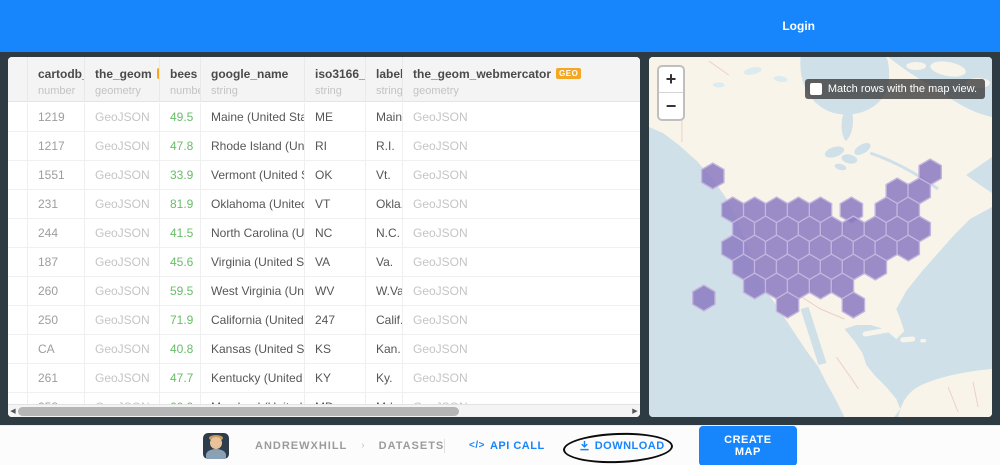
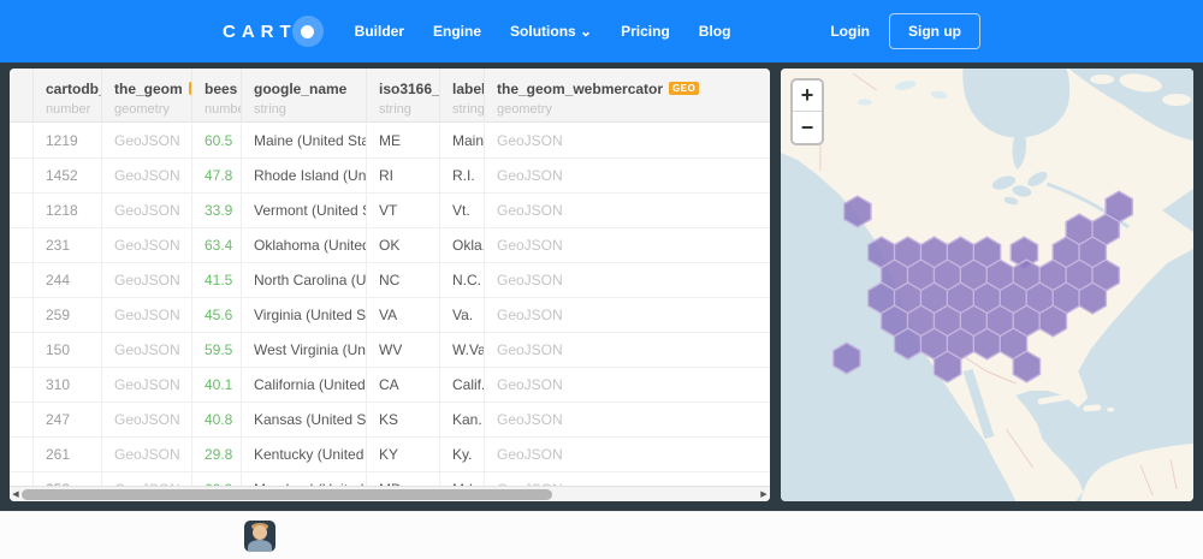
+ CART
+ Builder
+ Engine
+ Solutions ⌄
+ Pricing
+ Blog
  Login
+ Sign up
  cartodb
  number
  the_geom
  geometry
  bees
  google_name
  string
  iso3166_
  string
  label
  string
  the_geom_webmercator GEO
  geometry
  1219
  GeoJSON
- 49.5
+ 60.5
  Maine (United Sta
  ME
  Main
  GeoJSON
- 1217
+ 1452
  GeoJSON
  47.8
  RI
  R.I.
  GeoJSON
- 1551
+ 1218
  GeoJSON
  33.9
- OK
+ VT
  Vt.
  GeoJSON
  231
  GeoJSON
- 81.9
+ 63.4
- VT
+ OK
  Okla.
  GeoJSON
  244
  GeoJSON
  41.5
  NC
  N.C.
  GeoJSON
- 187
+ 259
  GeoJSON
  45.6
  Virginia (United S
  VA
  Va.
  GeoJSON
- 260
+ 150
  GeoJSON
  59.5
  WV
  W.Va
  GeoJSON
- 250
+ 310
  GeoJSON
- 71.9
+ 40.1
  California (United
- 247
+ CA
  Calif.
  GeoJSON
- CA
+ 247
  GeoJSON
  40.8
  Kansas (United S
  KS
  Kan.
  GeoJSON
  261
  GeoJSON
- 47.7
+ 29.8
  KY
  Ky.
  GeoJSON
  +
  −
- Match rows with the map view.
- ANDREWXHILL
- ›
- DATASETS
- </>
- API CALL
- DOWNLOAD
- CREATE MAP
